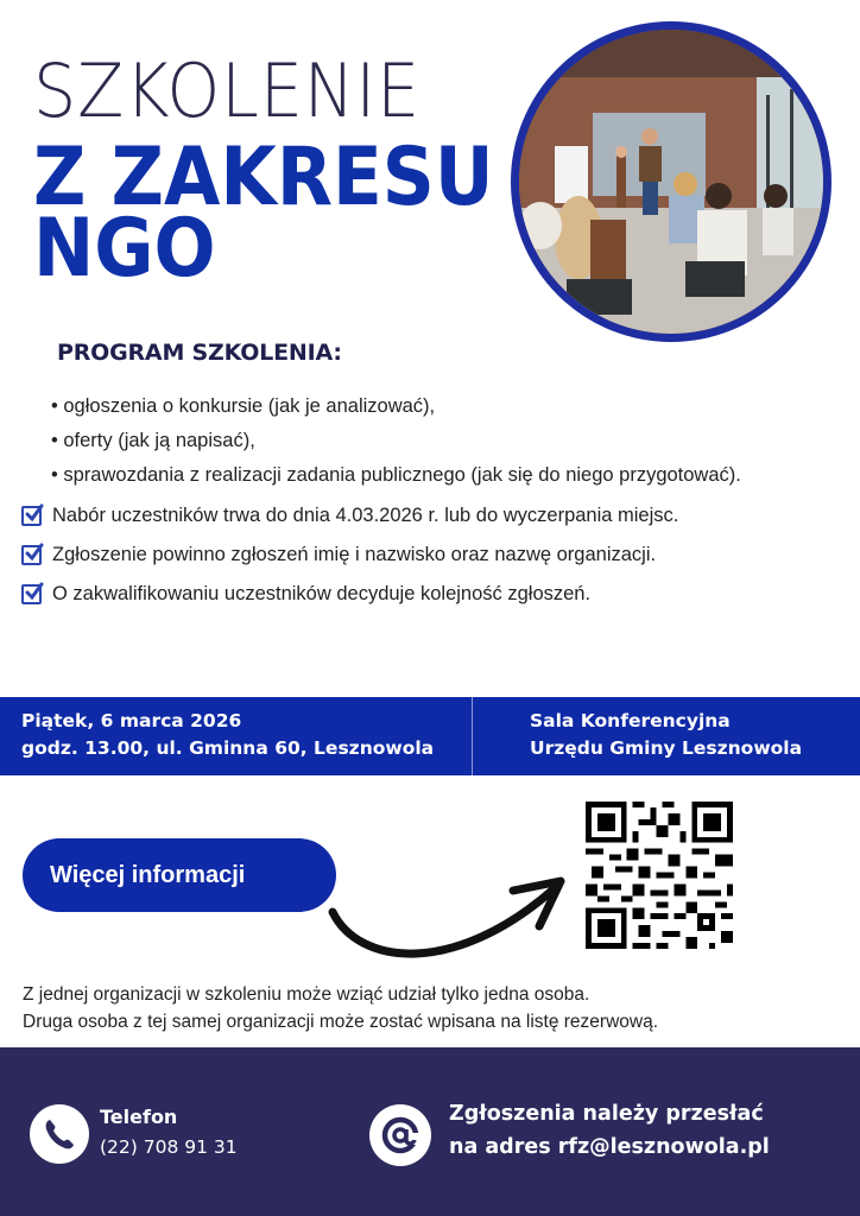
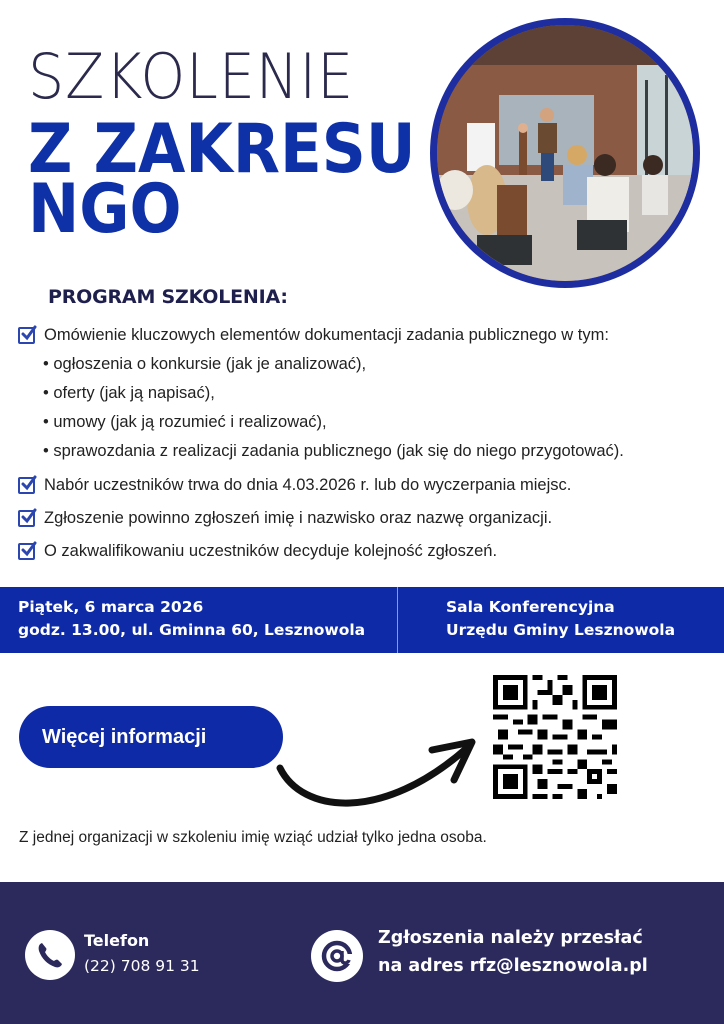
  SZKOLENIE
  Z ZAKRESU
  NGO
  PROGRAM SZKOLENIA:
+ Omówienie kluczowych elementów dokumentacji zadania publicznego w tym:
  ogłoszenia o konkursie (jak je analizować),
  oferty (jak ją napisać),
+ umowy (jak ją rozumieć i realizować),
  sprawozdania z realizacji zadania publicznego (jak się do niego przygotować).
  Nabór uczestników trwa do dnia 4.03.2026 r. lub do wyczerpania miejsc.
  Zgłoszenie powinno zgłoszeń imię i nazwisko oraz nazwę organizacji.
  O zakwalifikowaniu uczestników decyduje kolejność zgłoszeń.
  Piątek, 6 marca 2026
  godz. 13.00, ul. Gminna 60, Lesznowola
  Sala Konferencyjna
  Urzędu Gminy Lesznowola
  Więcej informacji
- Z jednej organizacji w szkoleniu może wziąć udział tylko jedna osoba.
+ Z jednej organizacji w szkoleniu imię wziąć udział tylko jedna osoba.
- Druga osoba z tej samej organizacji może zostać wpisana na listę rezerwową.
  Telefon
  (22) 708 91 31
  Zgłoszenia należy przesłać
  na adres rfz@lesznowola.pl
